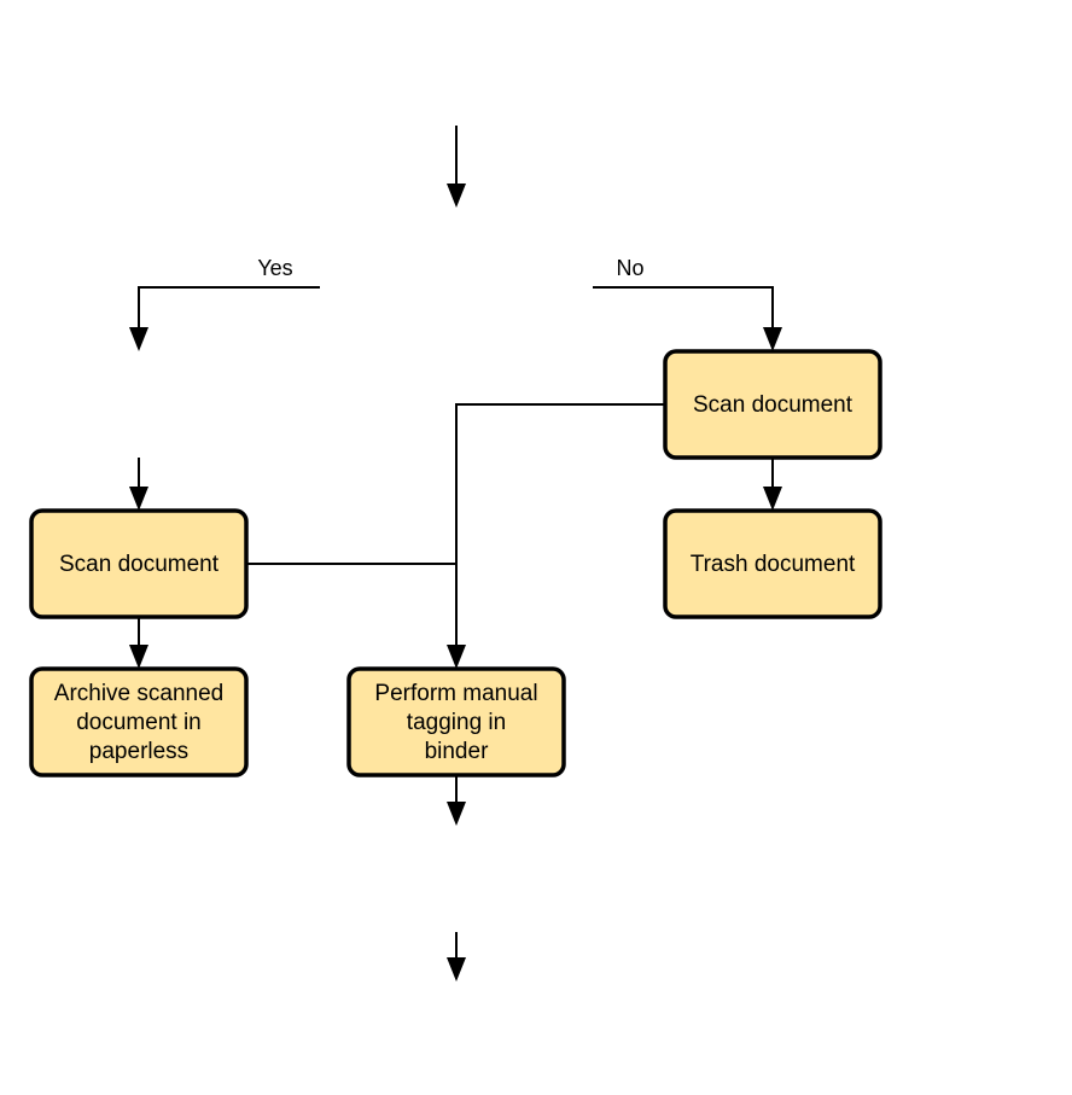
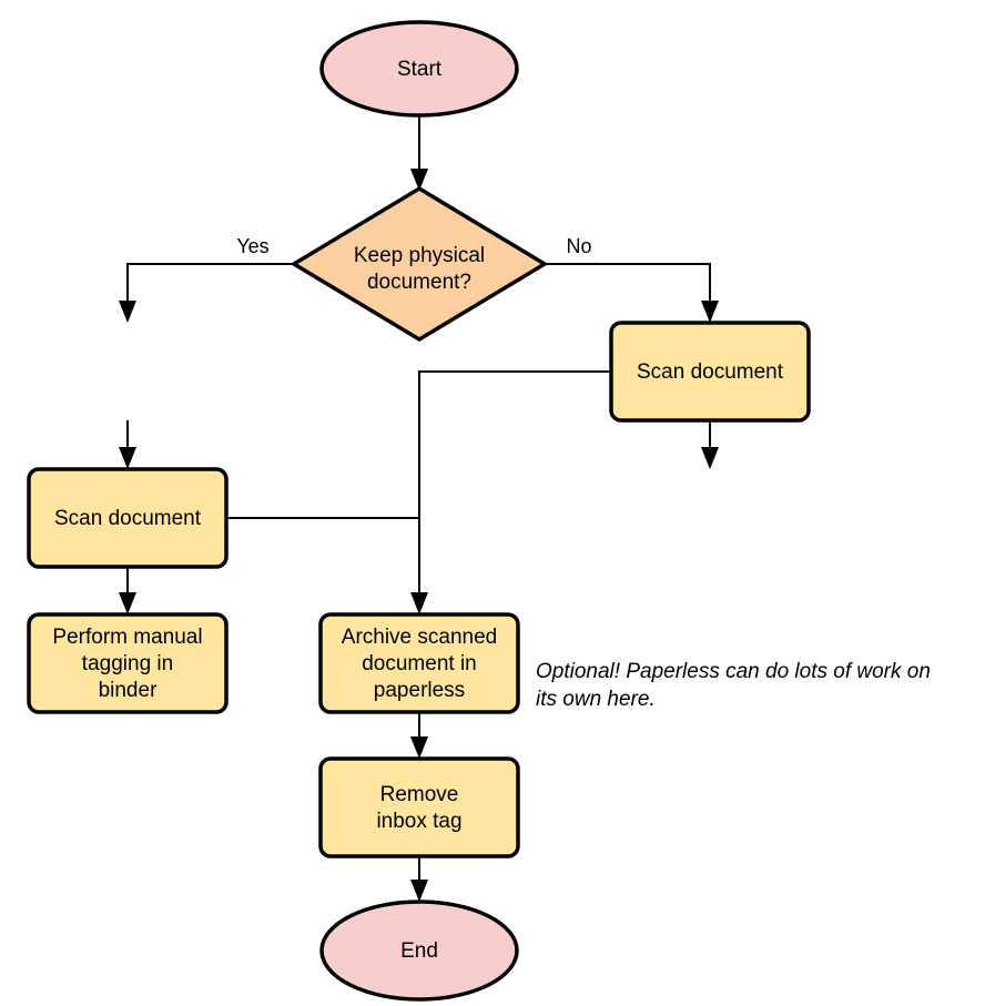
+ Start
+ Keep physical
+ document?
  Yes
  No
  Scan document
- Archive scanned
+ Perform manual
- document in
+ tagging in
- paperless
+ binder
  Scan document
- Trash document
- Perform manual
+ Archive scanned
- tagging in
+ document in
- binder
+ paperless
+ Remove
+ inbox tag
+ End
+ Optional! Paperless can do lots of work on
+ its own here.
